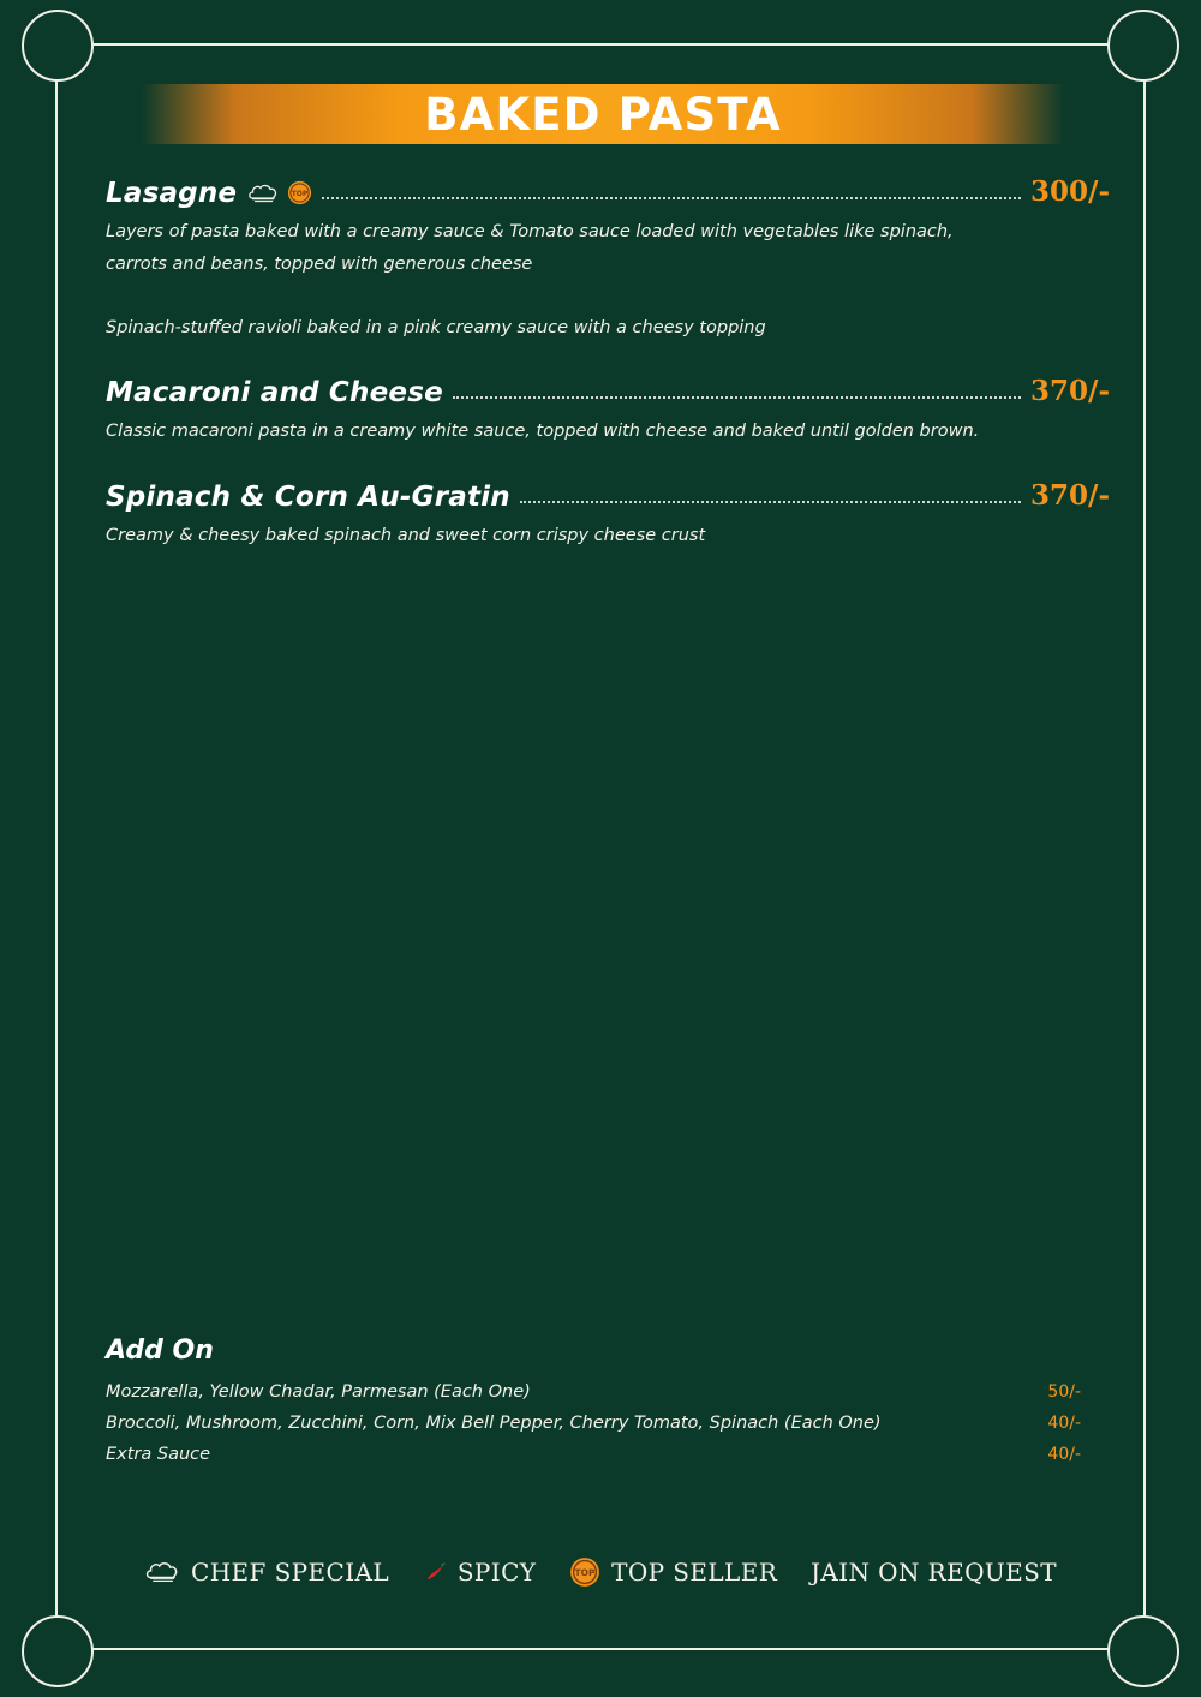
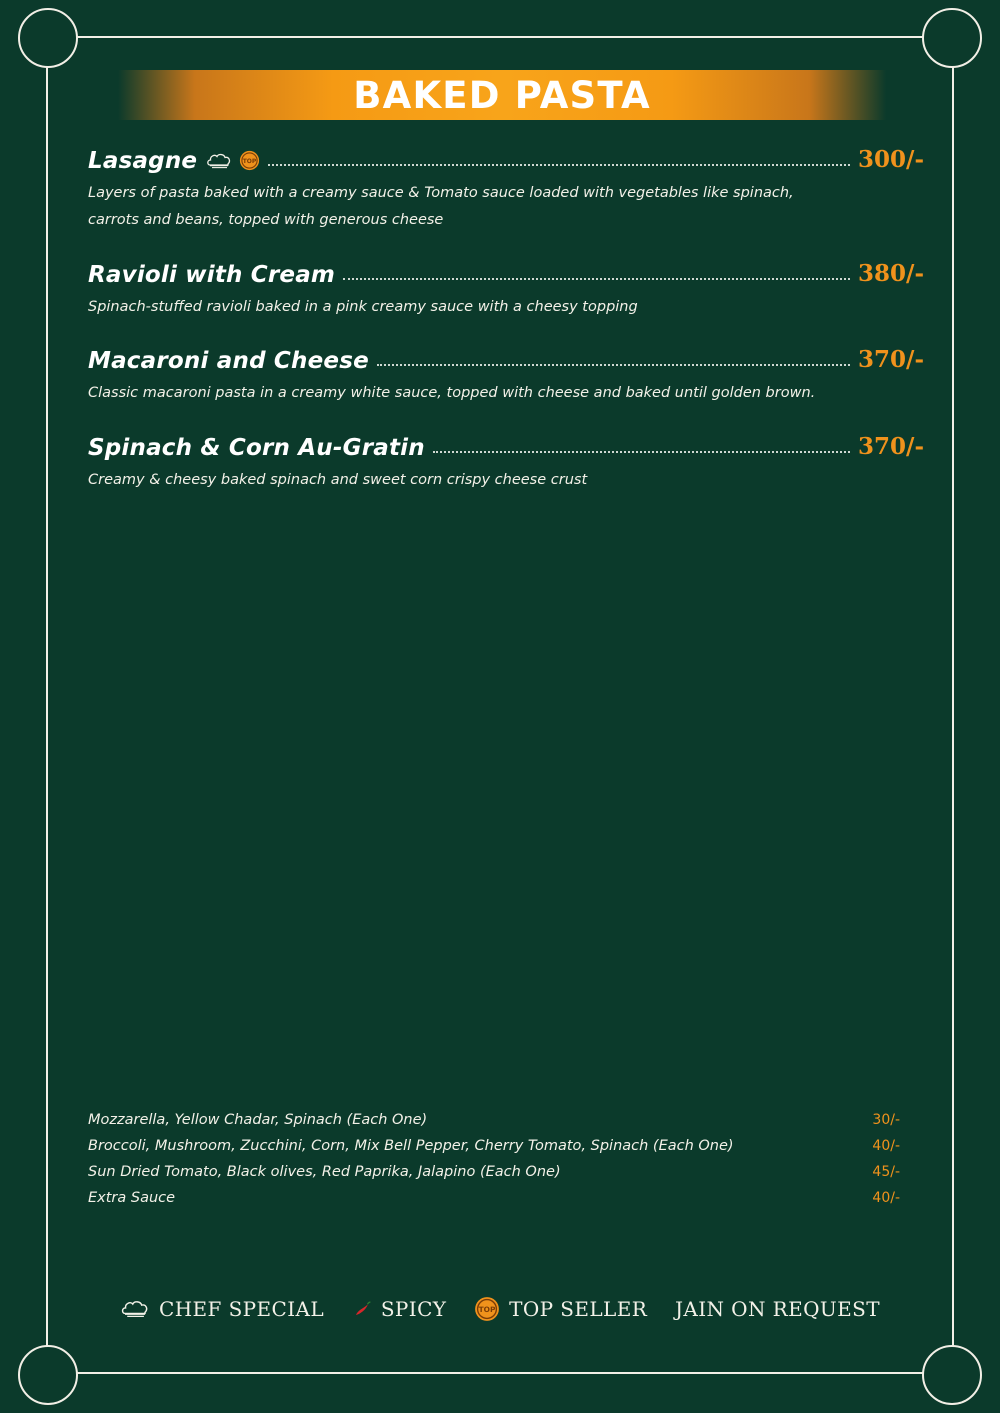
  BAKED PASTA
  Lasagne
  300/-
  Layers of pasta baked with a creamy sauce & Tomato sauce loaded with vegetables like spinach, carrots and beans, topped with generous cheese
+ Ravioli with Cream
+ 380/-
  Spinach-stuffed ravioli baked in a pink creamy sauce with a cheesy topping
  Macaroni and Cheese
  370/-
  Classic macaroni pasta in a creamy white sauce, topped with cheese and baked until golden brown.
  Spinach & Corn Au-Gratin
  370/-
  Creamy & cheesy baked spinach and sweet corn crispy cheese crust
- Add On
- Mozzarella, Yellow Chadar, Parmesan (Each One)
+ Mozzarella, Yellow Chadar, Spinach (Each One)
- 50/-
+ 30/-
  Broccoli, Mushroom, Zucchini, Corn, Mix Bell Pepper, Cherry Tomato, Spinach (Each One)
  40/-
+ Sun Dried Tomato, Black olives, Red Paprika, Jalapino (Each One)
+ 45/-
  Extra Sauce
  40/-
  CHEF SPECIAL
  SPICY
  TOP
  TOP SELLER
  JAIN ON REQUEST
